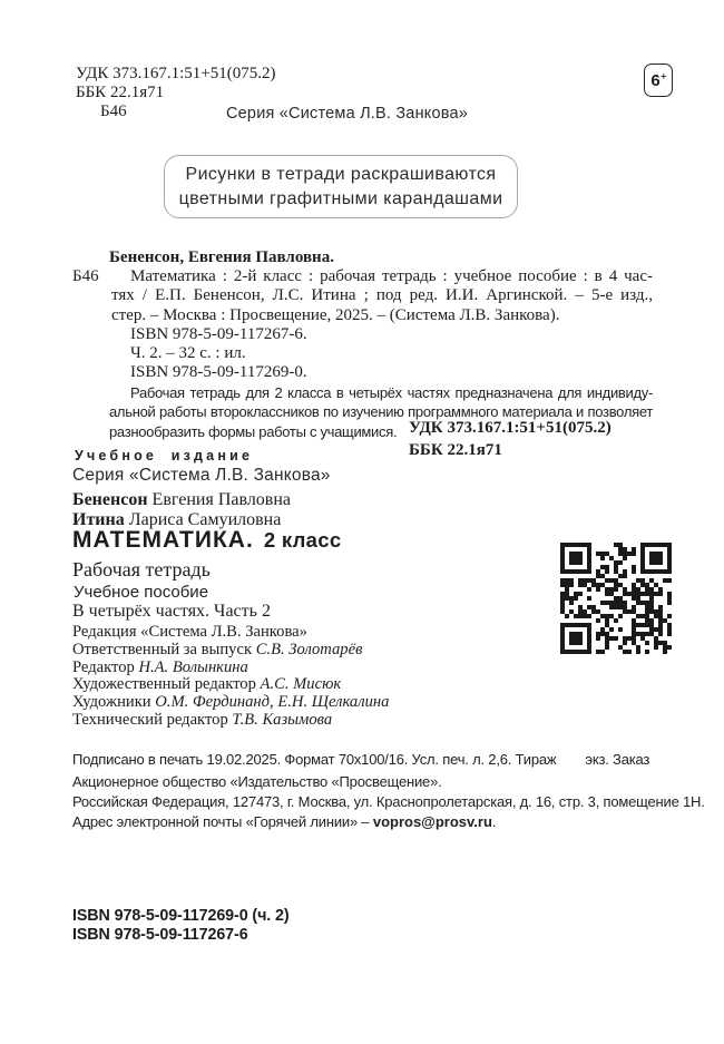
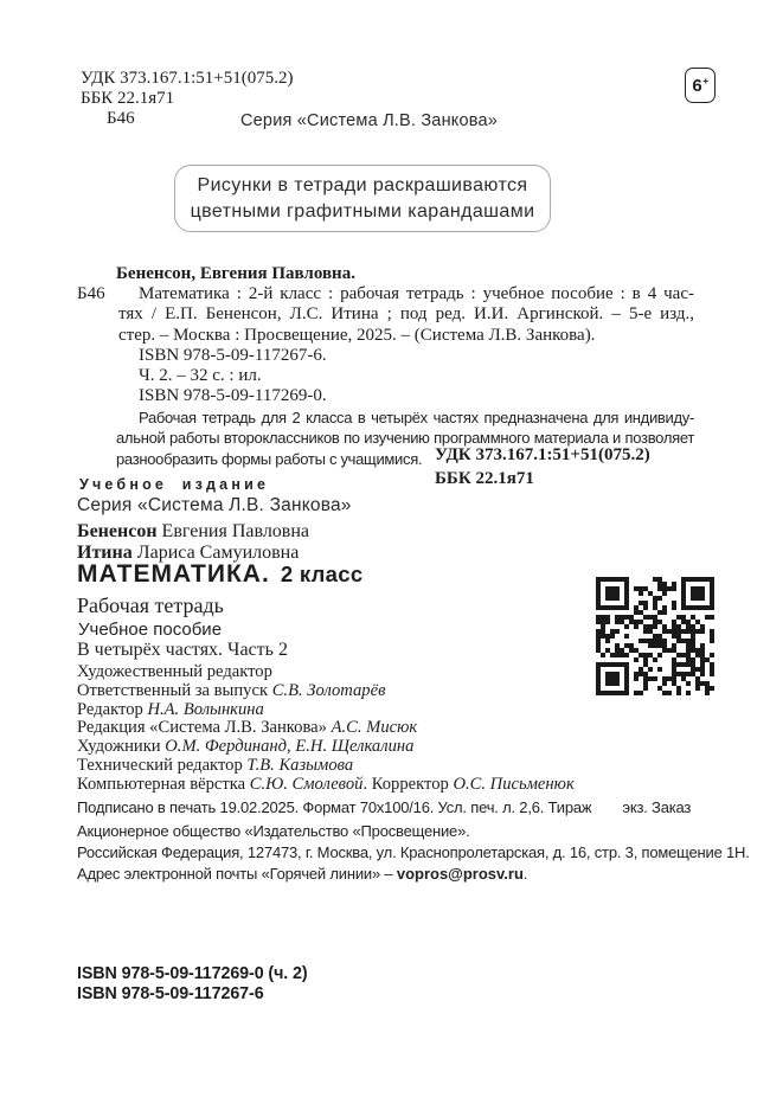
  УДК 373.167.1:51+51(075.2)
  ББК 22.1я71
  Б46
  Серия «Система Л.В. Занкова»
  6
  +
  Рисунки в тетради раскрашиваются
  цветными графитными карандашами
  Бененсон, Евгения Павловна.
  Б46
  Математика : 2-й класс : рабочая тетрадь : учебное пособие : в 4 час-
  тях / Е.П. Бененсон, Л.С. Итина ; под ред. И.И. Аргинской. – 5-е изд.,
  стер. – Москва : Просвещение, 2025. – (Система Л.В. Занкова).
  ISBN 978-5-09-117267-6.
  Ч. 2. – 32 с. : ил.
  ISBN 978-5-09-117269-0.
  Рабочая тетрадь для 2 класса в четырёх частях предназначена для индивиду-
  альной работы второклассников по изучению программного материала и позволяет
  разнообразить формы работы с учащимися.
  УДК 373.167.1:51+51(075.2)
  ББК 22.1я71
  Учебное издание
  Серия «Система Л.В. Занкова»
  Бененсон Евгения Павловна
  Итина Лариса Самуиловна
  МАТЕМАТИКА. 2 класс
  Рабочая тетрадь
  Учебное пособие
  В четырёх частях. Часть 2
- Редакция «Система Л.В. Занкова»
+ Художественный редактор
  Ответственный за выпуск С.В. Золотарёв
  Редактор Н.А. Волынкина
- Художественный редактор А.С. Мисюк
+ Редакция «Система Л.В. Занкова» А.С. Мисюк
  Художники О.М. Фердинанд, Е.Н. Щелкалина
  Технический редактор Т.В. Казымова
+ Компьютерная вёрстка С.Ю. Смолевой. Корректор О.С. Письменюк
  Подписано в печать 19.02.2025. Формат 70х100/16. Усл. печ. л. 2,6. Тираж экз. Заказ
  Акционерное общество «Издательство «Просвещение».
  Российская Федерация, 127473, г. Москва, ул. Краснопролетарская, д. 16, стр. 3, помещение 1Н.
  Адрес электронной почты «Горячей линии» – vopros@prosv.ru.
  ISBN 978-5-09-117269-0 (ч. 2)
  ISBN 978-5-09-117267-6
